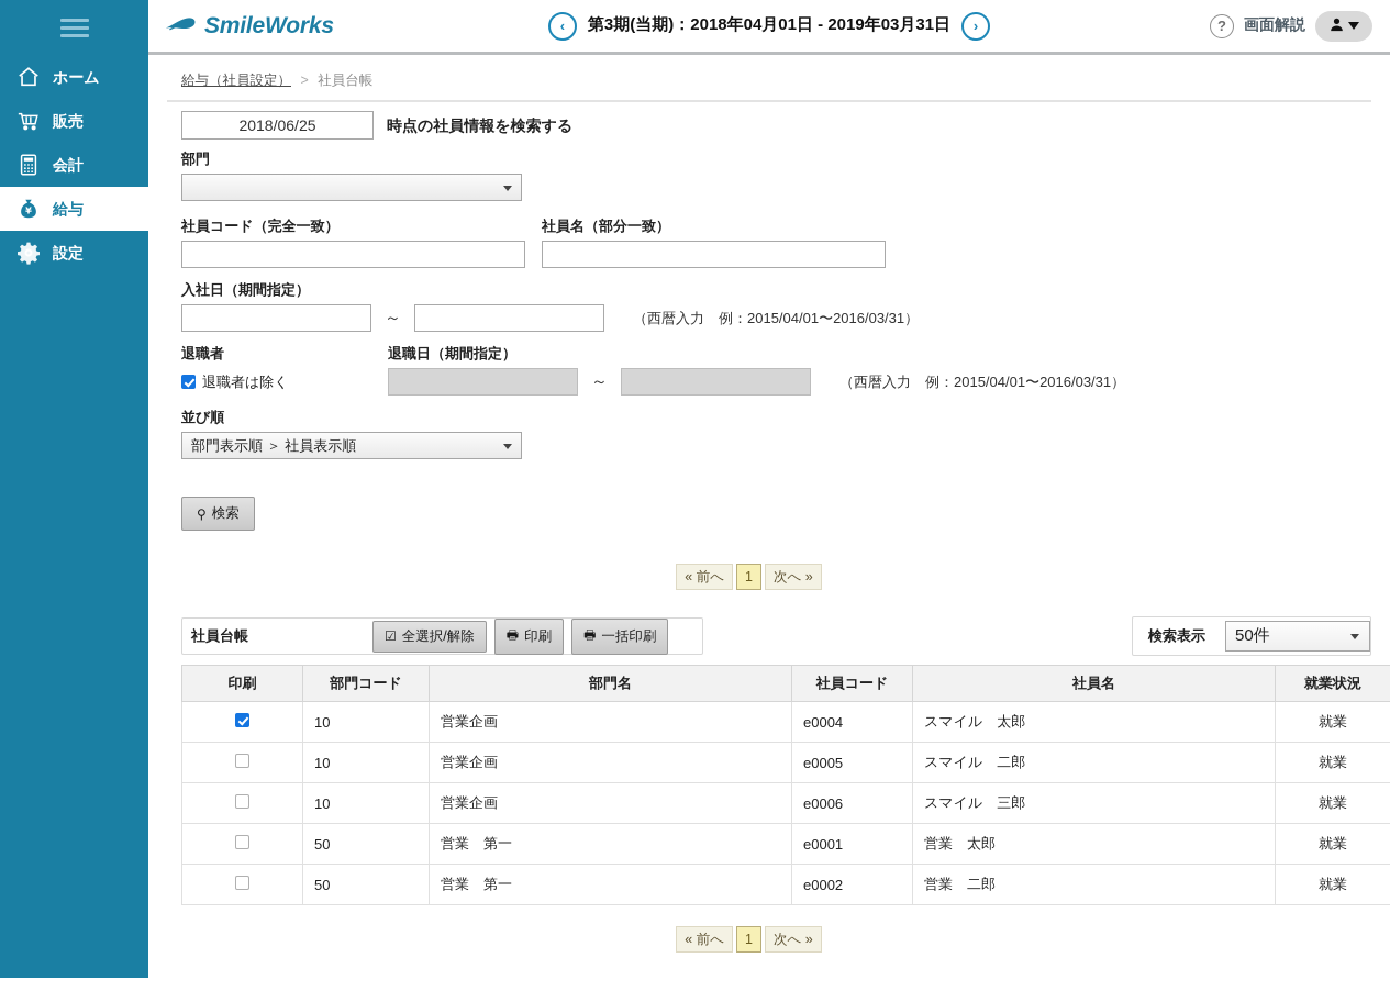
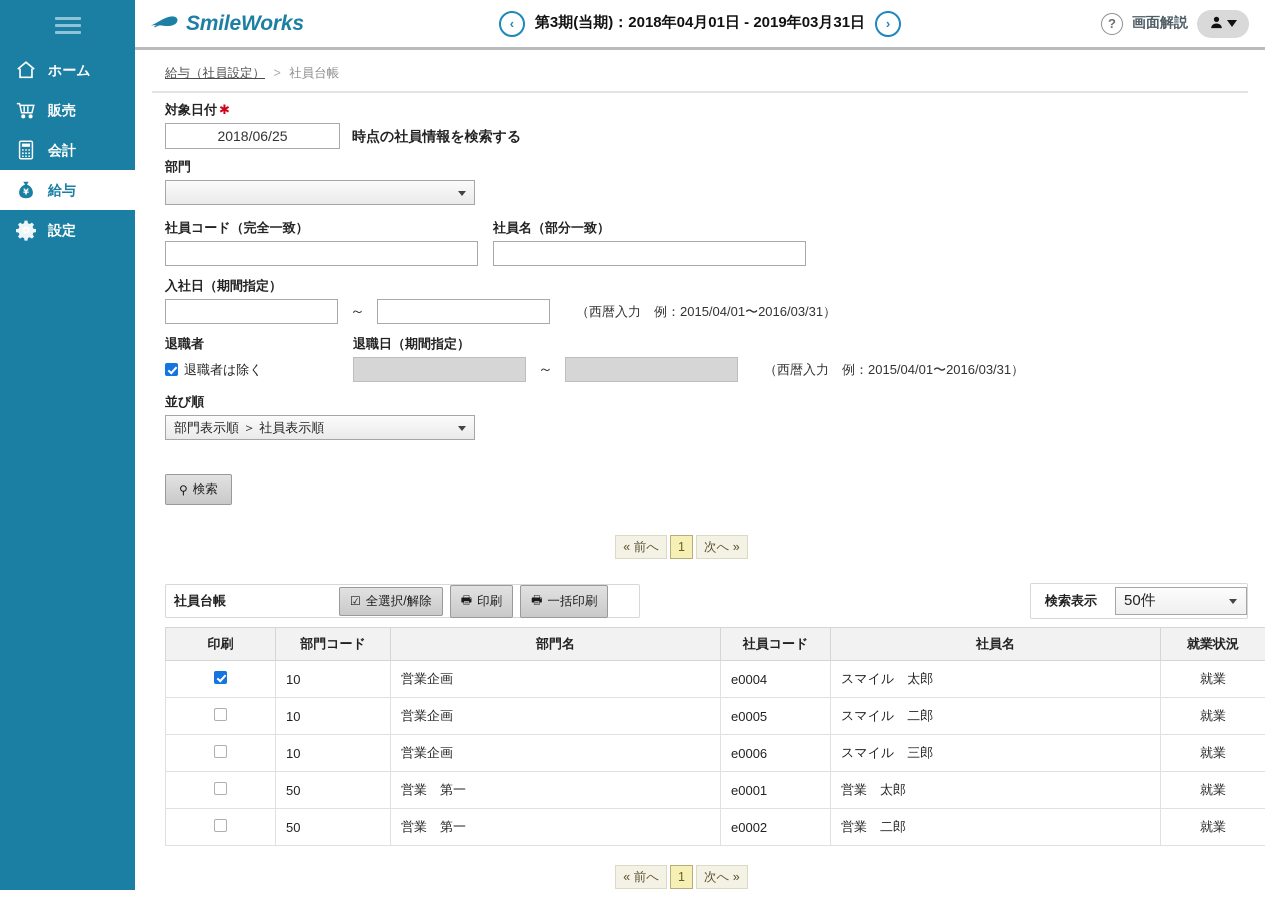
  ホーム
  販売
  会計
  ¥
  給与
  設定
  SmileWorks
  ‹
  第3期(当期)：2018年04月01日 - 2019年03月31日
  ›
  ?
  画面解説
  給与（社員設定） > 社員台帳
+ 対象日付 ✱
  2018/06/25
  時点の社員情報を検索する
  部門
  社員コード（完全一致）
  社員名（部分一致）
  入社日（期間指定）
  ～
  （西暦入力 例：2015/04/01〜2016/03/31）
  退職者
  退職日（期間指定）
  退職者は除く
  ～
  （西暦入力 例：2015/04/01〜2016/03/31）
  並び順
  部門表示順 ＞ 社員表示順
  ⚲
  検索
  « 前へ
  1
  次へ »
  社員台帳
  ☑
  全選択/解除
  🖶
  印刷
  🖶
  一括印刷
  検索表示
  50件
  印刷	部門コード	部門名	社員コード	社員名	就業状況
  	10	営業企画	e0004	スマイル 太郎	就業
  	10	営業企画	e0005	スマイル 二郎	就業
  	10	営業企画	e0006	スマイル 三郎	就業
  	50	営業 第一	e0001	営業 太郎	就業
  	50	営業 第一	e0002	営業 二郎	就業
  « 前へ
  1
  次へ »
